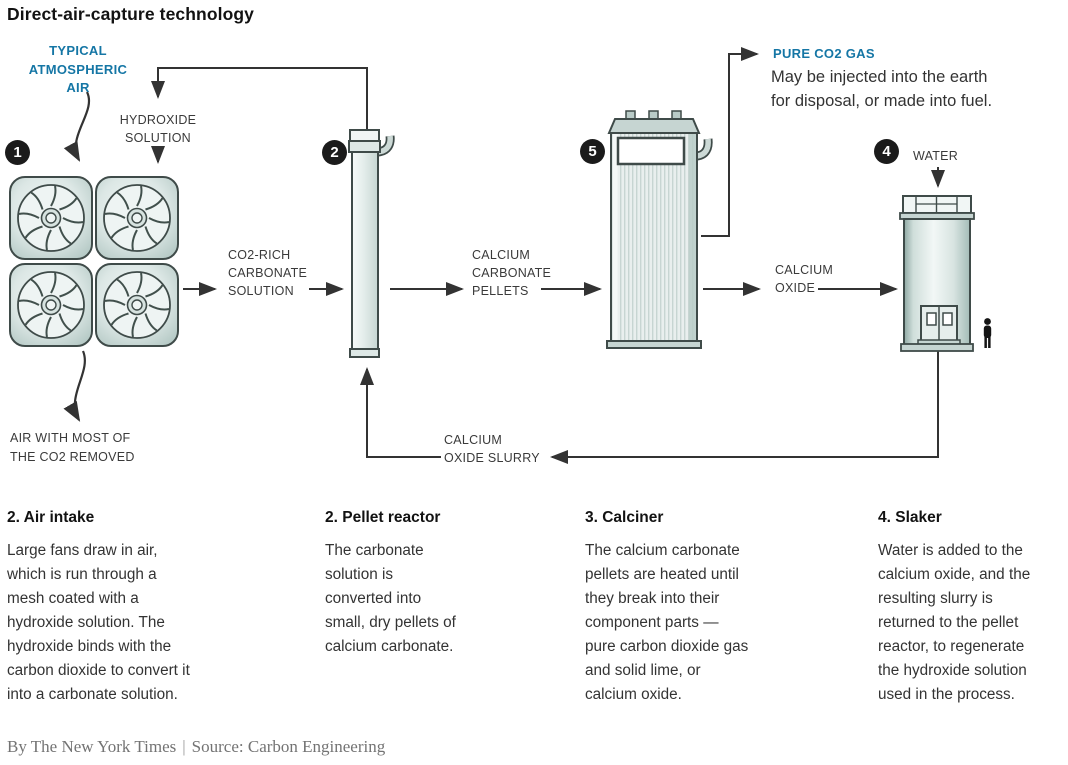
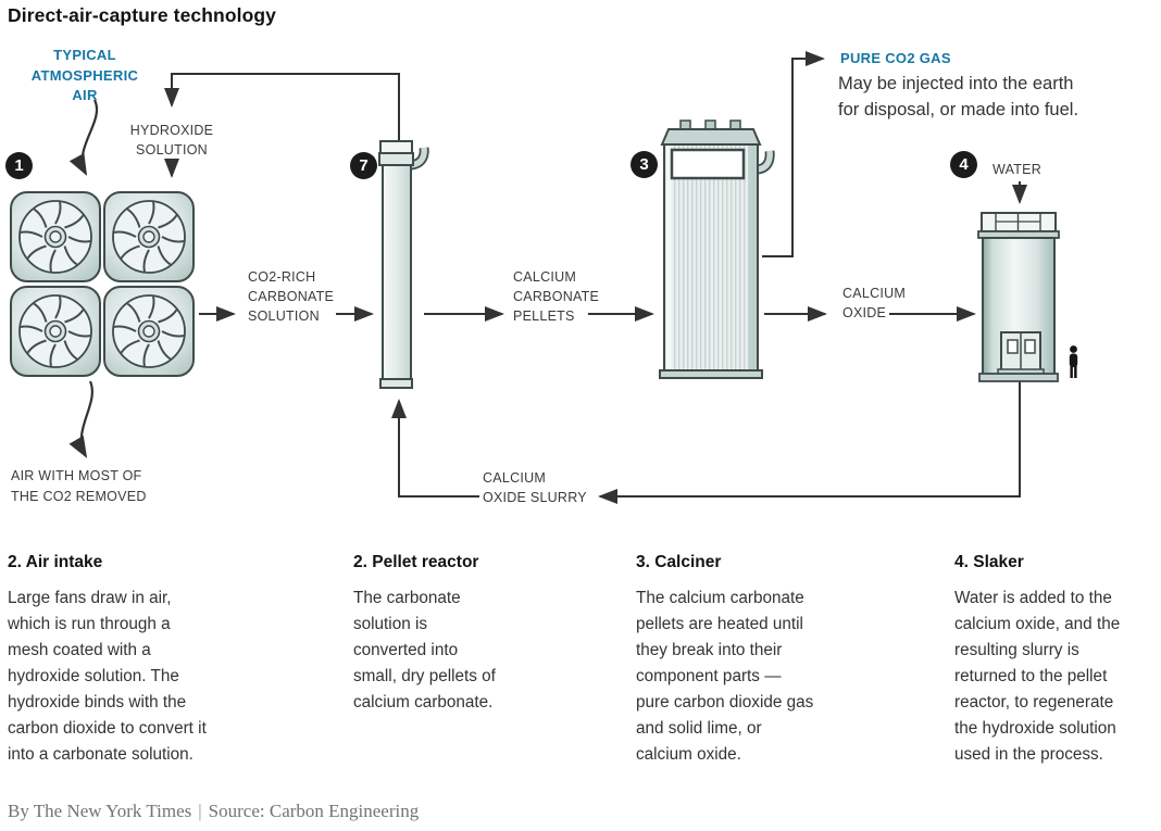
  Direct-air-capture technology
  1
- 2
+ 7
- 5
+ 3
  4
  TYPICAL
  ATMOSPHERIC
  AIR
  HYDROXIDE
  SOLUTION
  CO2-RICH
  CARBONATE
  SOLUTION
  CALCIUM
  CARBONATE
  PELLETS
  PURE CO2 GAS
  May be injected into the earth
  for disposal, or made into fuel.
  CALCIUM
  OXIDE
  WATER
  AIR WITH MOST OF
  THE CO2 REMOVED
  CALCIUM
  OXIDE SLURRY
  2. Air intake
  Large fans draw in air,
  which is run through a
  mesh coated with a
  hydroxide solution. The
  hydroxide binds with the
  carbon dioxide to convert it
  into a carbonate solution.
  2. Pellet reactor
  The carbonate
  solution is
  converted into
  small, dry pellets of
  calcium carbonate.
  3. Calciner
  The calcium carbonate
  pellets are heated until
  they break into their
  component parts —
  pure carbon dioxide gas
  and solid lime, or
  calcium oxide.
  4. Slaker
  Water is added to the
  calcium oxide, and the
  resulting slurry is
  returned to the pellet
  reactor, to regenerate
  the hydroxide solution
  used in the process.
  By The New York Times | Source: Carbon Engineering
